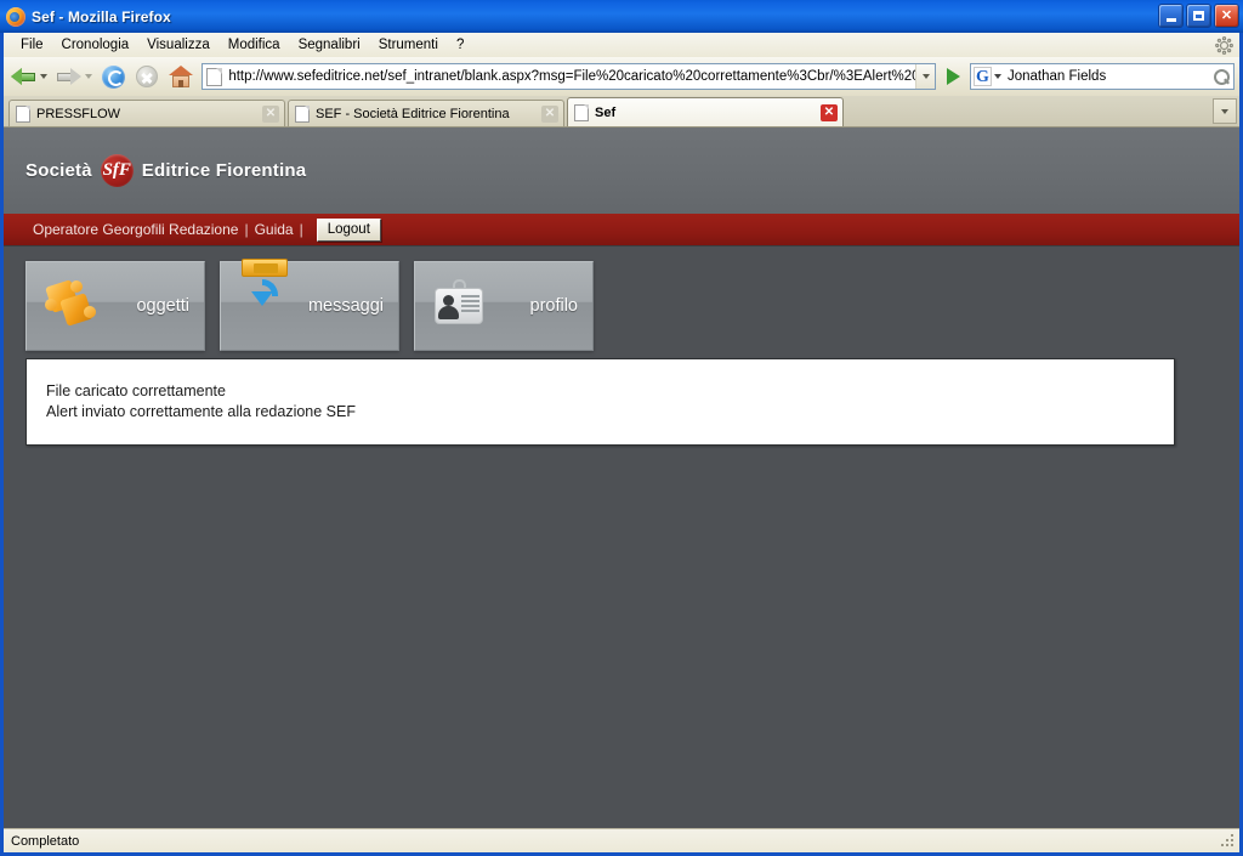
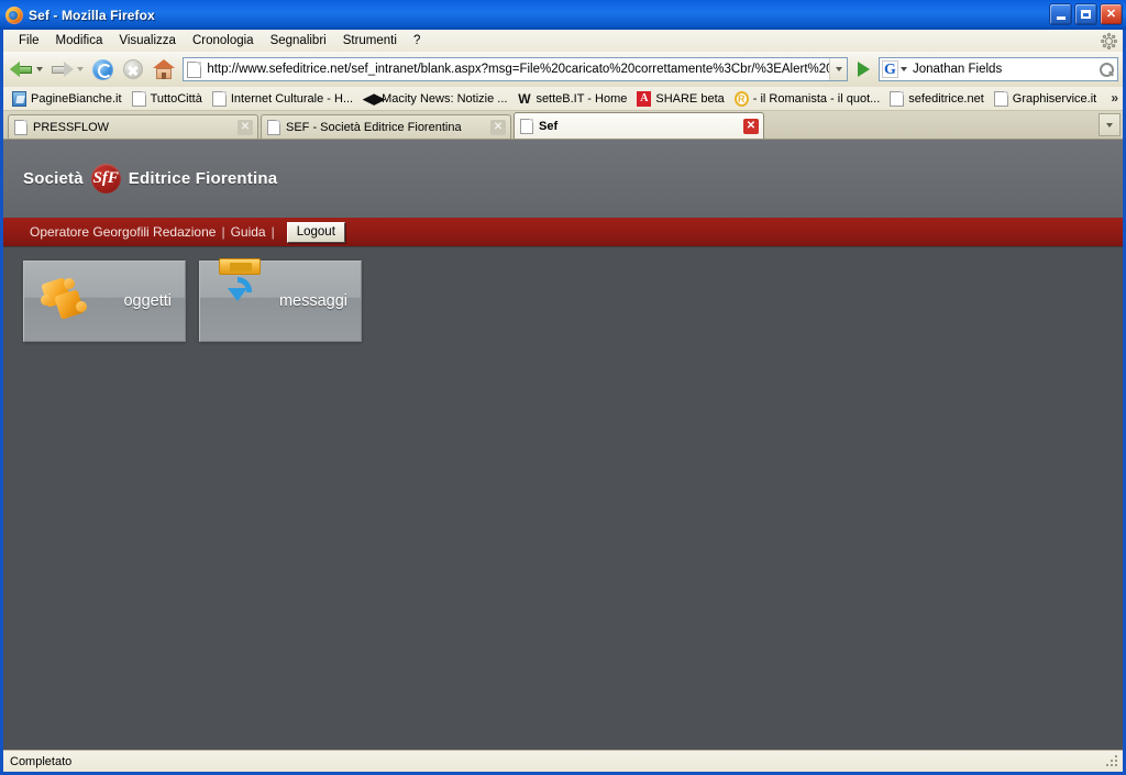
  Sef - Mozilla Firefox
  ✕
  File
- Cronologia
+ Modifica
  Visualizza
- Modifica
+ Cronologia
  Segnalibri
  Strumenti
  ?
  http://www.sefeditrice.net/sef_intranet/blank.aspx?msg=File%20caricato%20correttamente%3Cbr/%3EAlert%2
  G
  Jonathan Fields
+ PagineBianche.it
+ TuttoCittà
+ Internet Culturale - H...
+ ◀▶
+ Macity News: Notizie ...
+ W
+ setteB.IT - Home
+ A
+ SHARE beta
+ R
+ - il Romanista - il quot...
+ sefeditrice.net
+ Graphiservice.it
+ »
  PRESSFLOW
  ✕
  SEF - Società Editrice Fiorentina
  ✕
  Sef
  ✕
  Società
  SfF
  Editrice Fiorentina
  Operatore Georgofili Redazione
  |
  Guida
  |
  Logout
  oggetti
  messaggi
- profilo
- File caricato correttamente
- Alert inviato correttamente alla redazione SEF
  Completato
